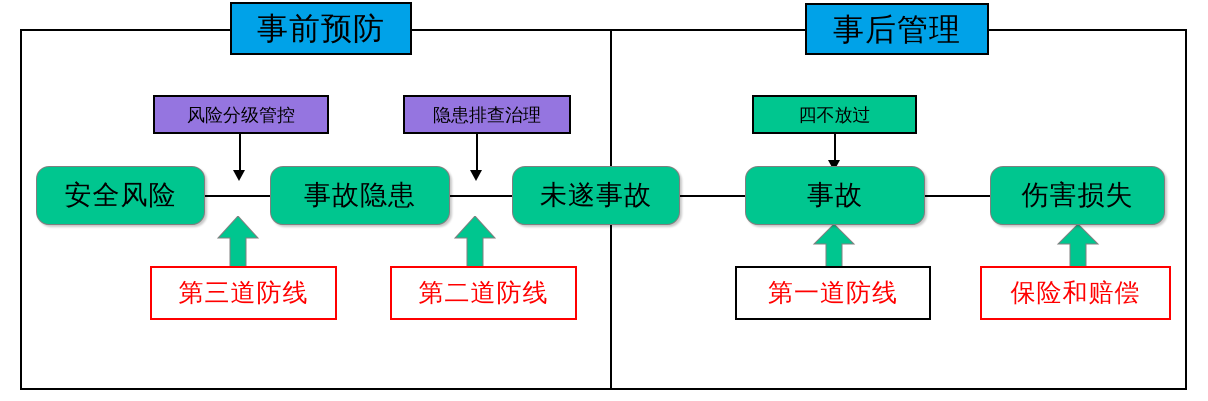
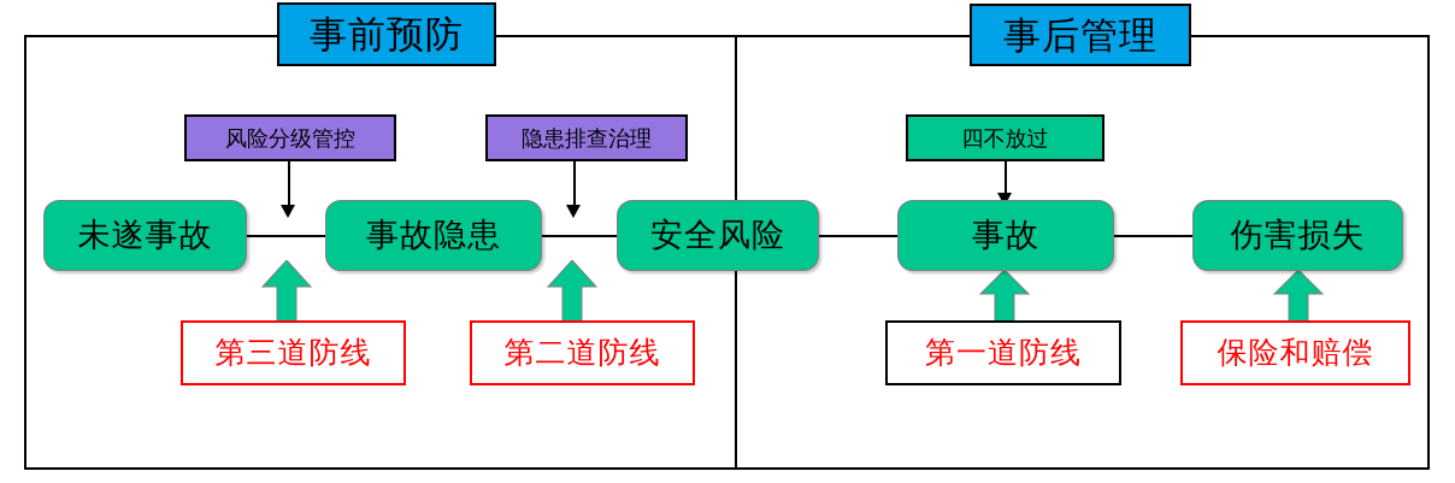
  事前预防
  事后管理
  风险分级管控
  隐患排查治理
  四不放过
- 安全风险
+ 未遂事故
  事故隐患
- 未遂事故
+ 安全风险
  事故
  伤害损失
  第三道防线
  第二道防线
  第一道防线
  保险和赔偿
